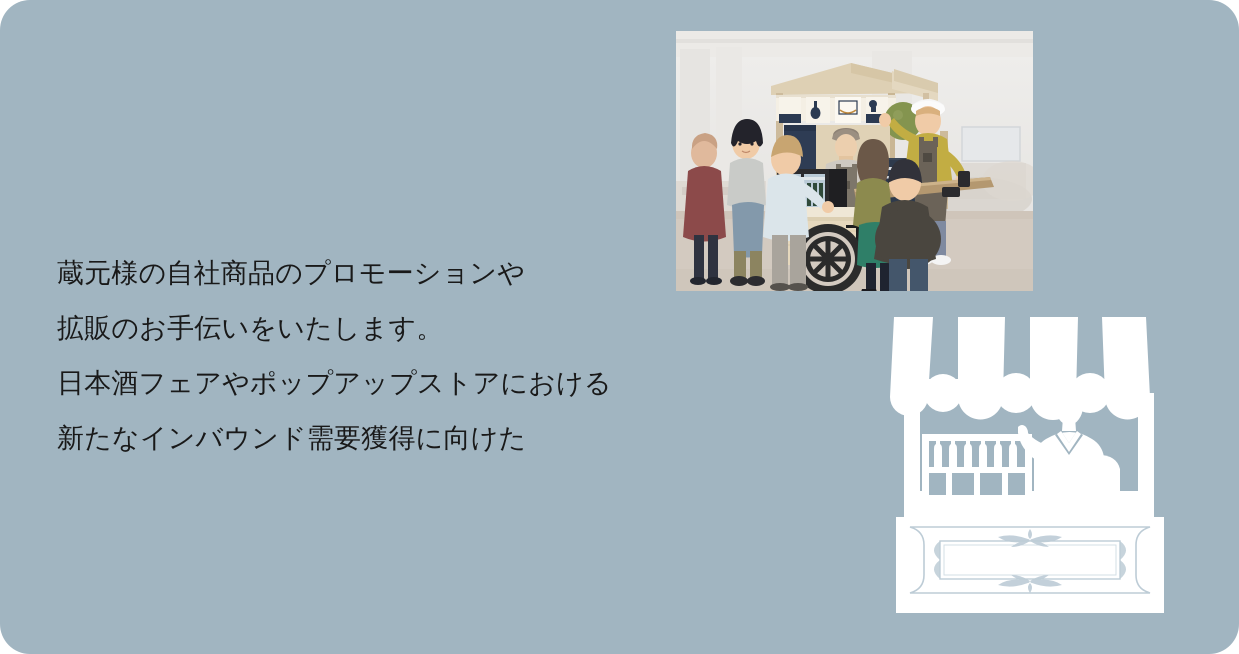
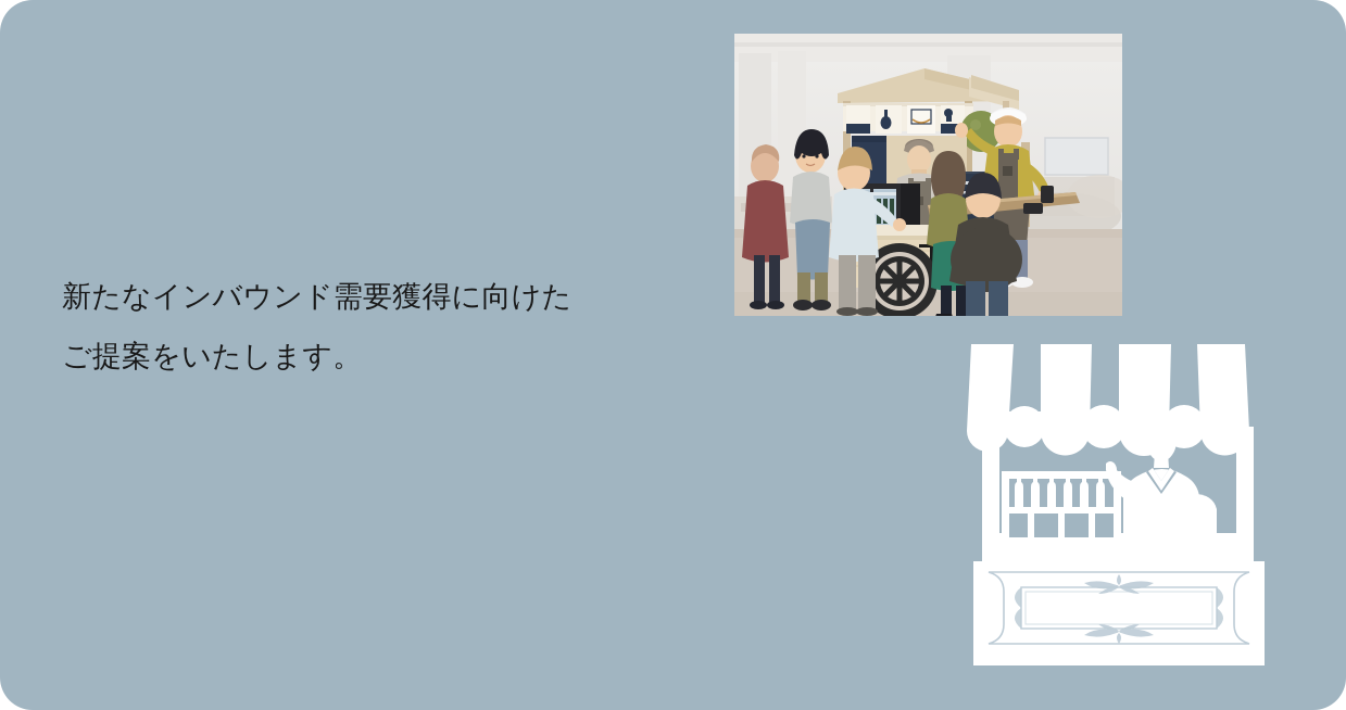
- 蔵元様の自社商品のプロモーションや
- 拡販のお手伝いをいたします。
- 日本酒フェアやポップアップストアにおける
  新たなインバウンド需要獲得に向けた
+ ご提案をいたします。
